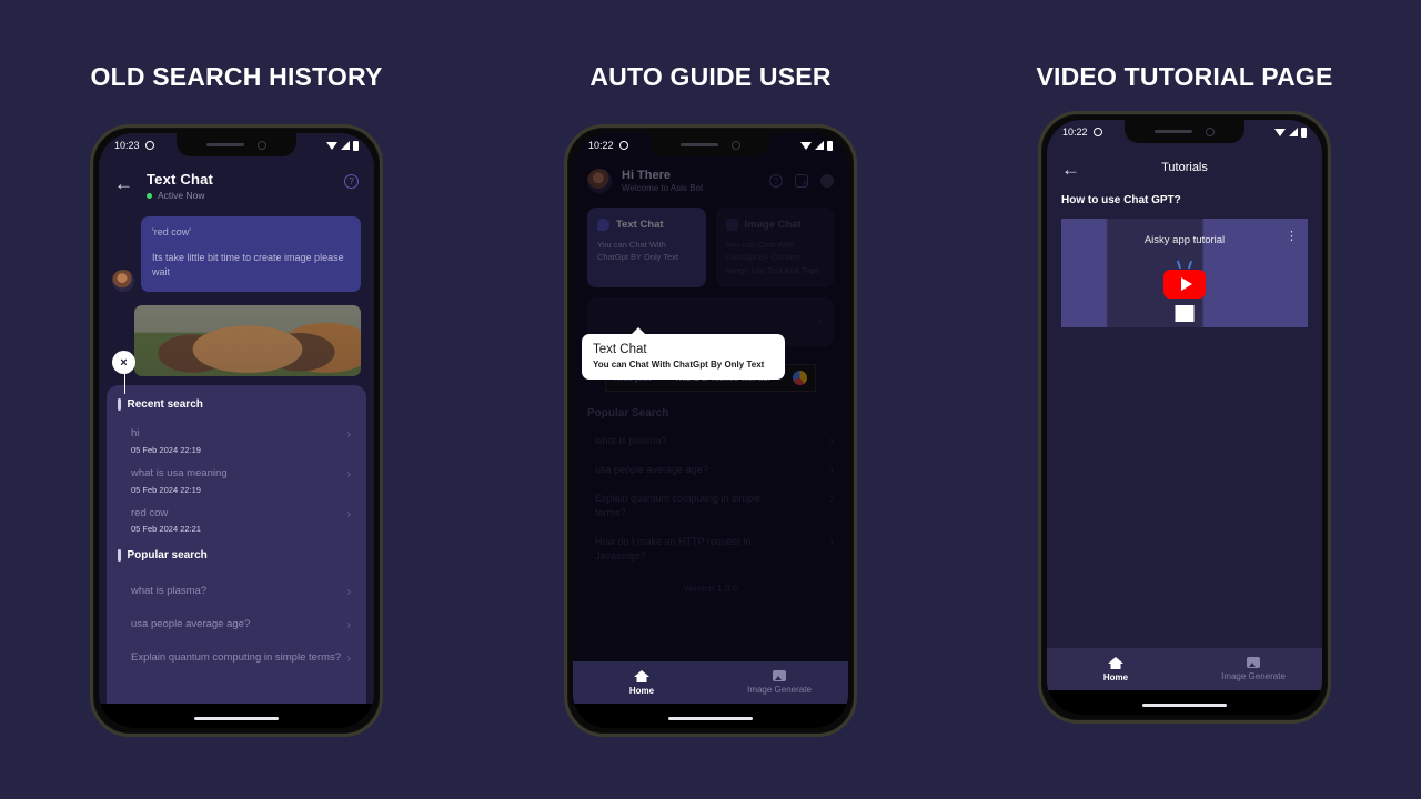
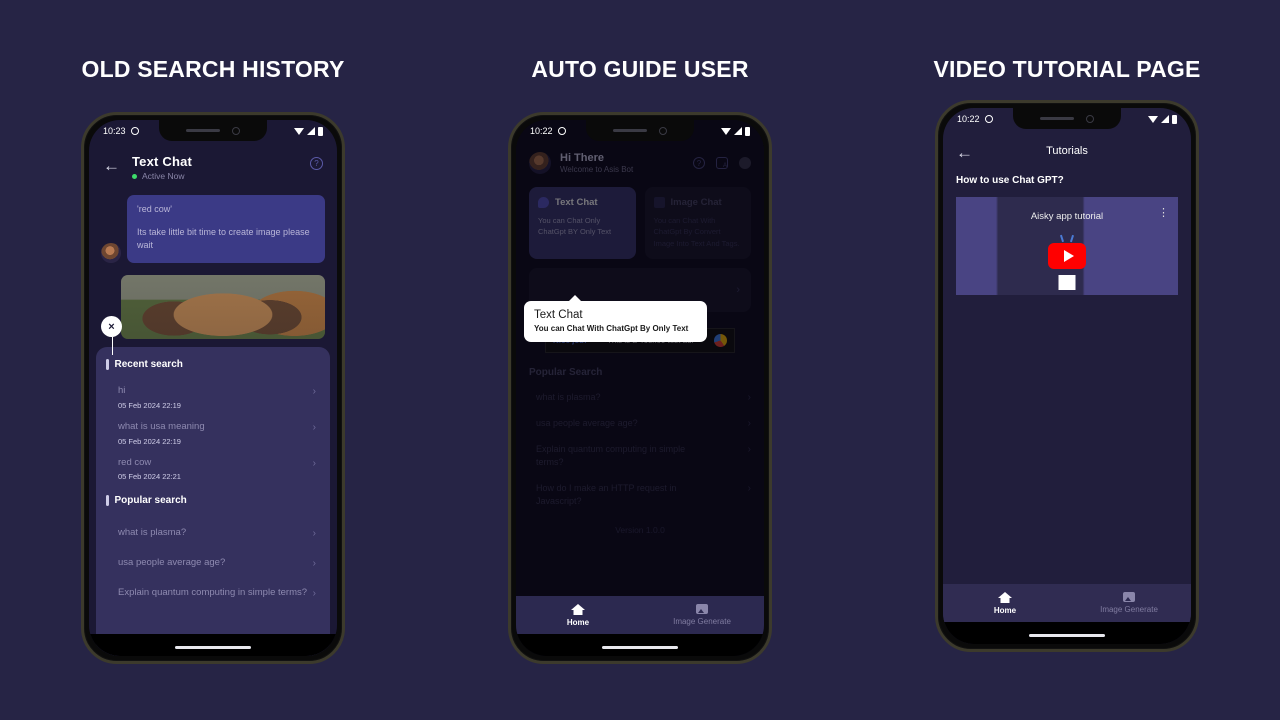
  OLD SEARCH HISTORY
  10:23
  ←
  Text Chat
  Active Now
  ?
  'red cow'
  Its take little bit time to create image please wait
  ×
  Recent search
  hi
  05 Feb 2024 22:19
  ›
  what is usa meaning
  05 Feb 2024 22:19
  ›
  red cow
  05 Feb 2024 22:21
  ›
  Popular search
  what is plasma?
  ›
  usa people average age?
  ›
  Explain quantum computing in simple terms?
  ›
  AUTO GUIDE USER
  10:22
  Hi There
  Welcome to Asis Bot
  ?
  Text Chat
- You can Chat With ChatGpt BY Only Text
+ You can Chat Only ChatGpt BY Only Text
  Image Chat
  Popular Search
  Text Chat
  You can Chat With ChatGpt By Only Text
  Home
  Image Generate
  VIDEO TUTORIAL PAGE
  10:22
  ←
  Tutorials
  How to use Chat GPT?
  Aisky app tutorial
  ⋮
  Home
  Image Generate
